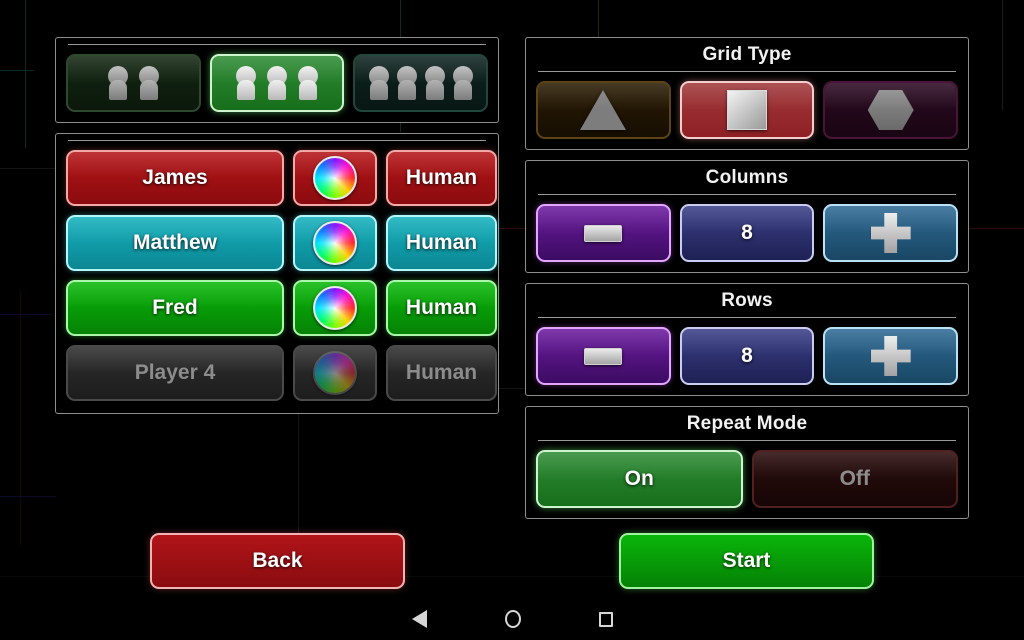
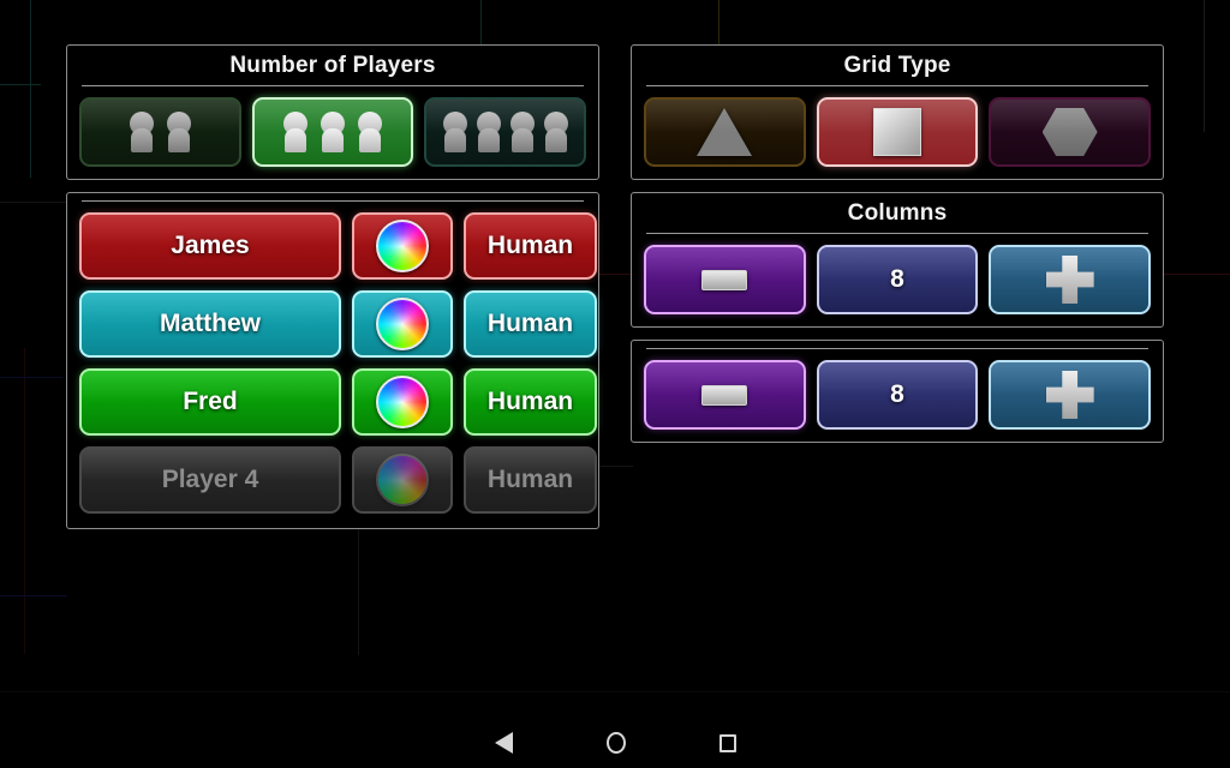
+ Number of Players
  Grid Type
  Columns
- Rows
- Repeat Mode
- Back
- Start
